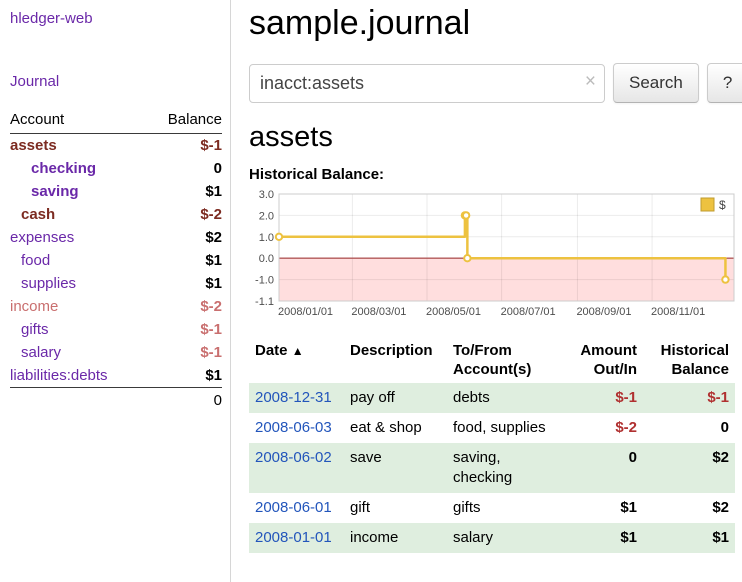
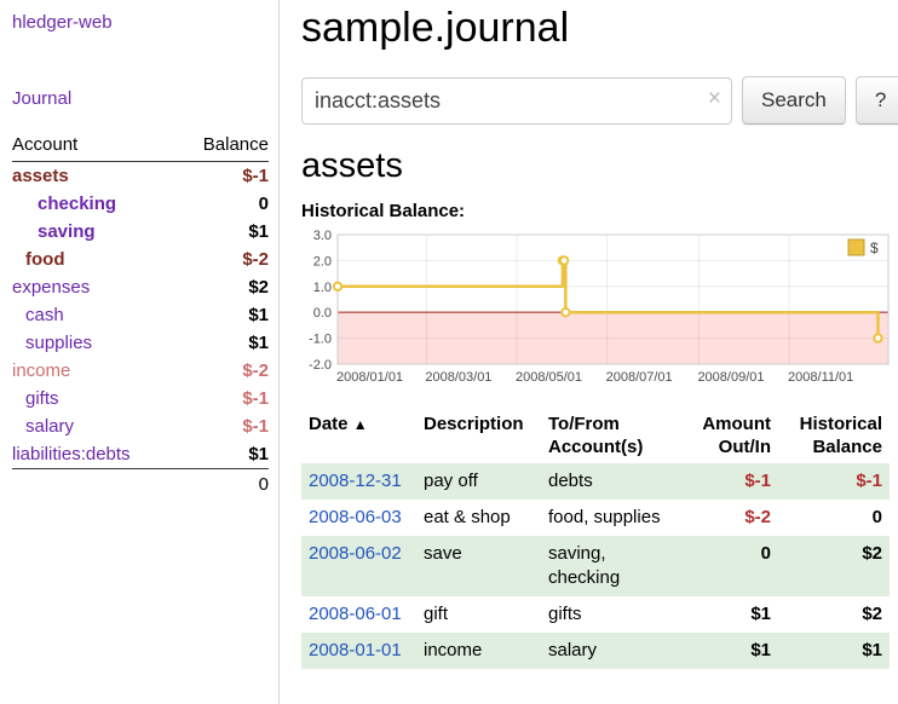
  hledger-web
  Journal
  Account	Balance
  assets	$-1
  checking	0
  saving	$1
- cash	$-2
+ food	$-2
  expenses	$2
- food	$1
+ cash	$1
  supplies	$1
  income	$-2
  gifts	$-1
  salary	$-1
  liabilities:debts	$1
  	0
  sample.journal
  inacct:assets
  ×
  Search
  ?
  assets
  Historical Balance:
  3.0
  2.0
  1.0
  0.0
  -1.0
- -1.1
+ -2.0
  2008/01/01
  2008/03/01
  2008/05/01
  2008/07/01
  2008/09/01
  2008/11/01
  $
  Date ▲	Description	To/From Account(s)	Amount Out/In	Historical Balance
  2008-12-31	pay off	debts	$-1	$-1
  2008-06-03	eat & shop	food, supplies	$-2	0
  2008-06-02	save	saving, checking	0	$2
  2008-06-01	gift	gifts	$1	$2
  2008-01-01	income	salary	$1	$1
